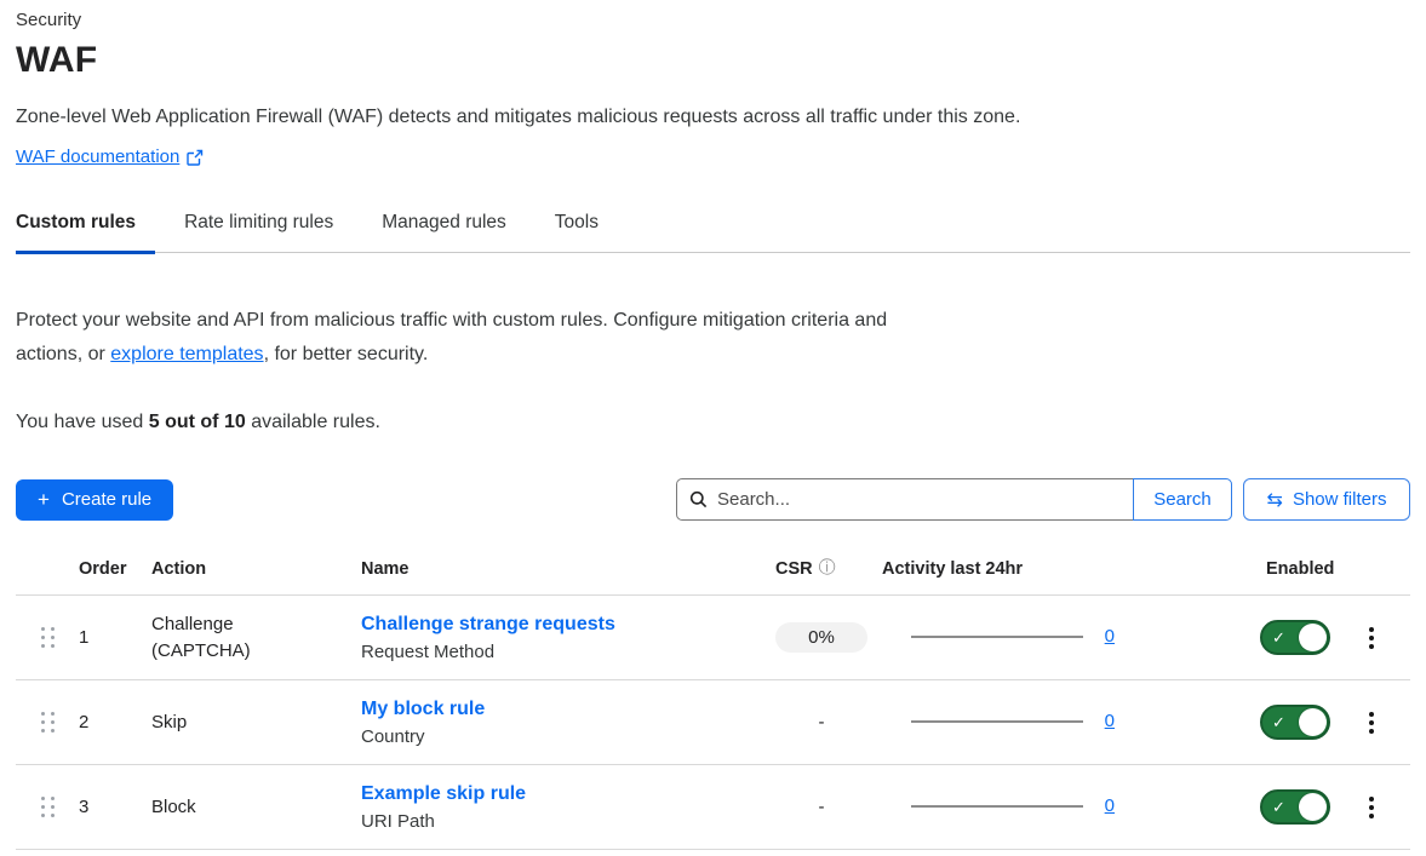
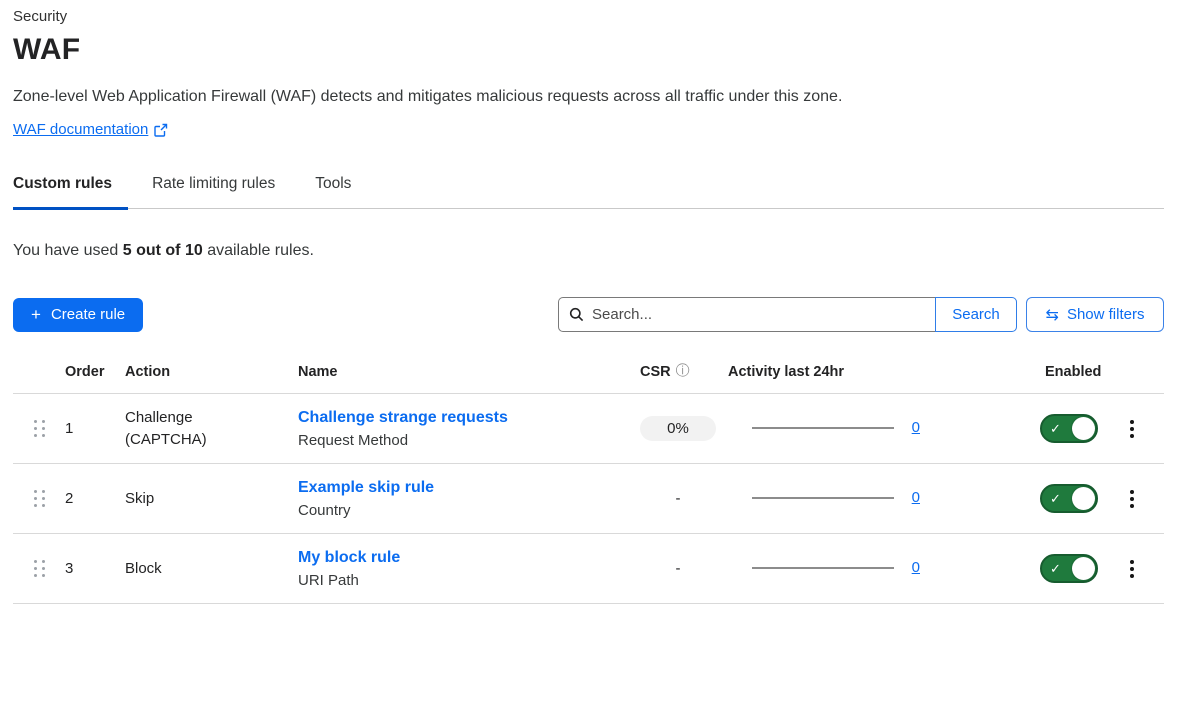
  Security
  WAF
  Zone-level Web Application Firewall (WAF) detects and mitigates malicious requests across all traffic under this zone.
  WAF documentation
  Custom rules
  Rate limiting rules
- Managed rules
  Tools
- Protect your website and API from malicious traffic with custom rules. Configure mitigation criteria and actions, or explore templates, for better security.
  You have used 5 out of 10 available rules.
  +
  Create rule
  Search...
  Search
  ⇆
  Show filters
  Order
  Action
  Name
  CSR
  ⓘ
  Activity last 24hr
  Enabled
  1
  Challenge (CAPTCHA)
  Challenge strange requests
  Request Method
  0%
  0
  ✓
  2
  Skip
- My block rule
+ Example skip rule
  Country
  -
  0
  ✓
  3
  Block
- Example skip rule
+ My block rule
  URI Path
  -
  0
  ✓
